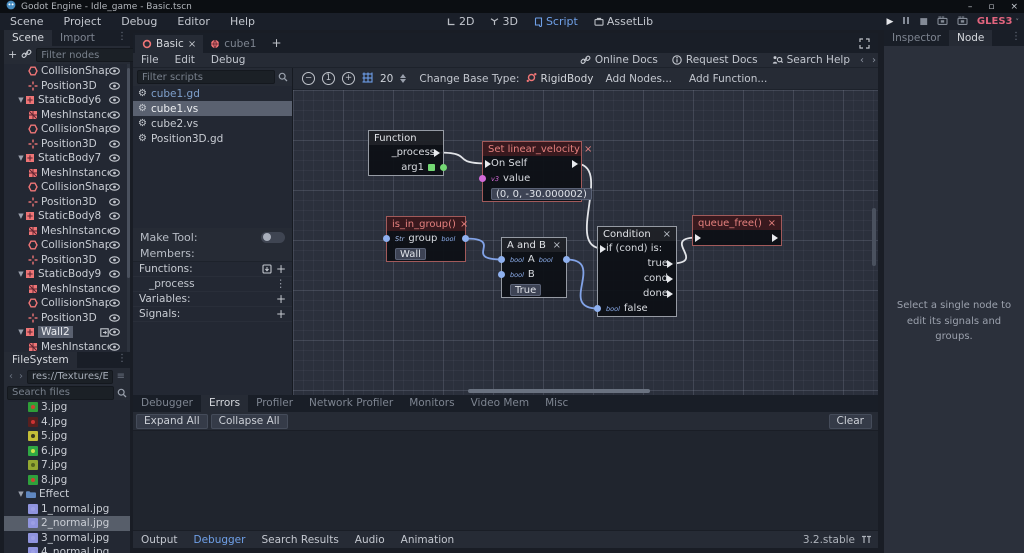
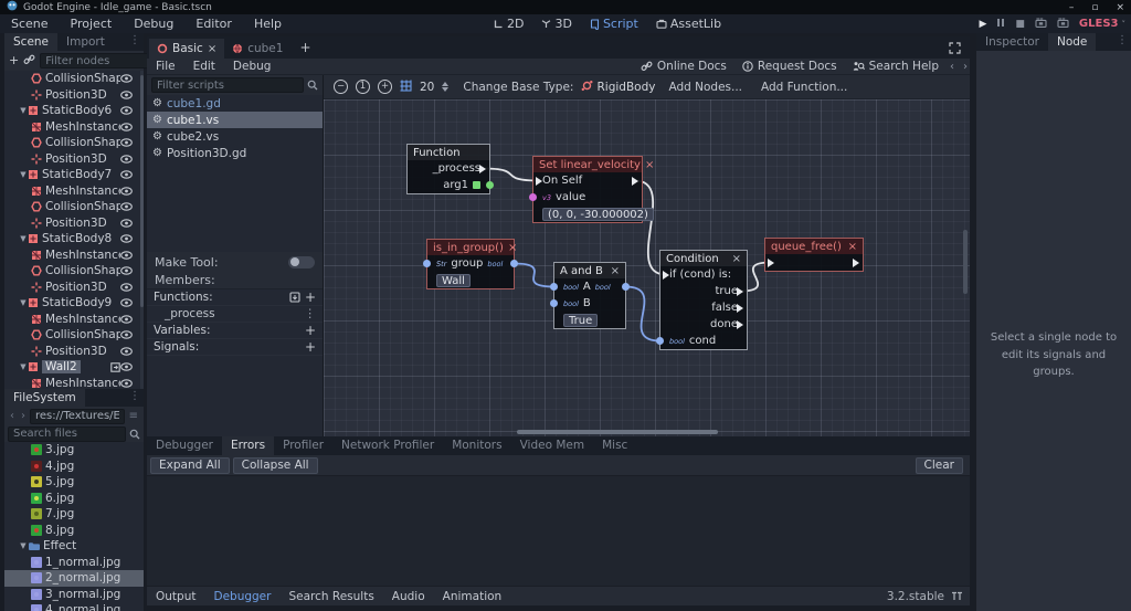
  Godot Engine - Idle_game - Basic.tscn
  –
  ▫
  ×
  Scene
  Project
  Debug
  Editor
  Help
  2D
  3D
  Script
  AssetLib
  ▶
  ■
  GLES3
  ˅
  Scene
  Import
  ⋮
  +
  Filter nodes
  CollisionShap
  Position3D
  ▼
  StaticBody6
  MeshInstanc
  CollisionShap
  Position3D
  ▼
  StaticBody7
  MeshInstanc
  CollisionShap
  Position3D
  ▼
  StaticBody8
  MeshInstanc
  CollisionShap
  Position3D
  ▼
  StaticBody9
  MeshInstanc
  CollisionShap
  Position3D
  ▼
  Wall2
  MeshInstanc
  FileSystem
  ⋮
  ‹
  ›
  res://Textures/E
  ≡
  Search files
  3.jpg
  4.jpg
  5.jpg
  6.jpg
  7.jpg
  8.jpg
  ▼
  Effect
  1_normal.jpg
  2_normal.jpg
  3_normal.jpg
  4_normal.jpg
  Basic
  ×
  cube1
  +
  File
  Edit
  Debug
  Online Docs
  Request Docs
  Search Help
  ‹
  ›
  Filter scripts
  ⚙
  cube1.gd
  ⚙
  cube1.vs
  ⚙
  cube2.vs
  ⚙
  Position3D.gd
  Make Tool:
  Members:
  Functions:
  +
  _process
  ⋮
  Variables:
  +
  Signals:
  +
  −
  1
  +
  20
  Change Base Type:
  RigidBody
  Add Nodes...
  Add Function...
  Function
  _process
  arg1
  Set linear_velocity
  ×
  On Self
  v3
  value
  (0, 0, -30.000002)
  is_in_group()
  ×
  Str
  group
  bool
  Wall
  A and B
  ×
  bool
  A
  bool
  bool
  B
  True
  Condition
  ×
  if (cond) is:
  true
- cond
+ false
  done
  bool
- false
+ cond
  queue_free()
  ×
  Debugger
  Errors
  Profiler
  Network Profiler
  Monitors
  Video Mem
  Misc
  Expand All
  Collapse All
  Clear
  Output
  Debugger
  Search Results
  Audio
  Animation
  3.2.stable
  Inspector
  Node
  ⋮
  Select a single node to edit its signals and groups.
